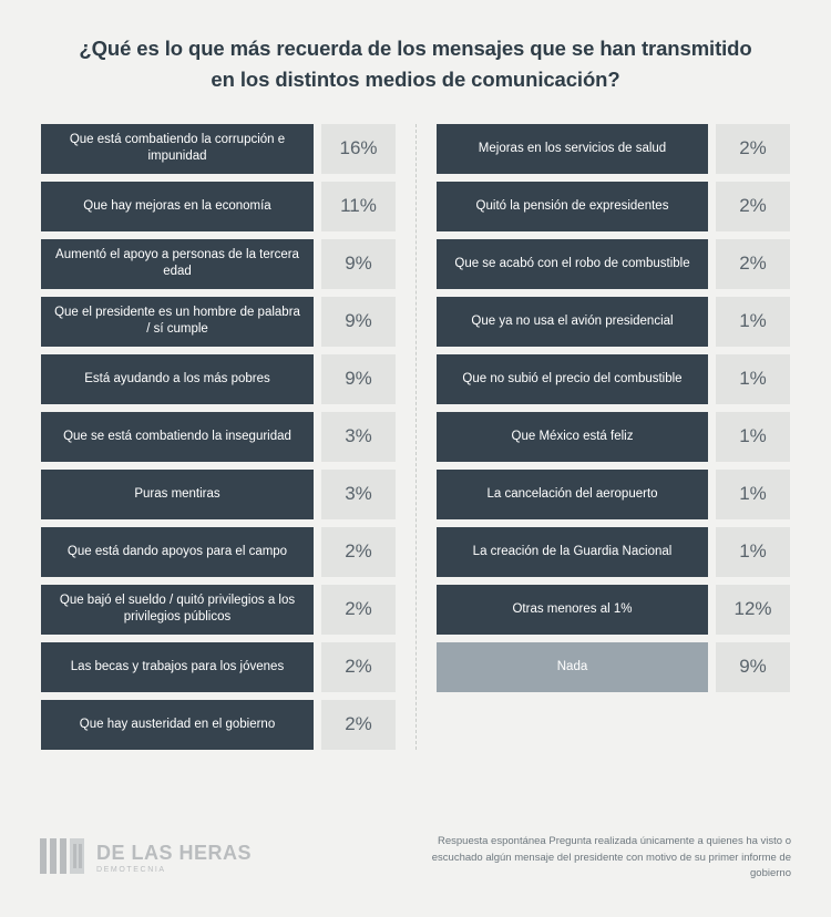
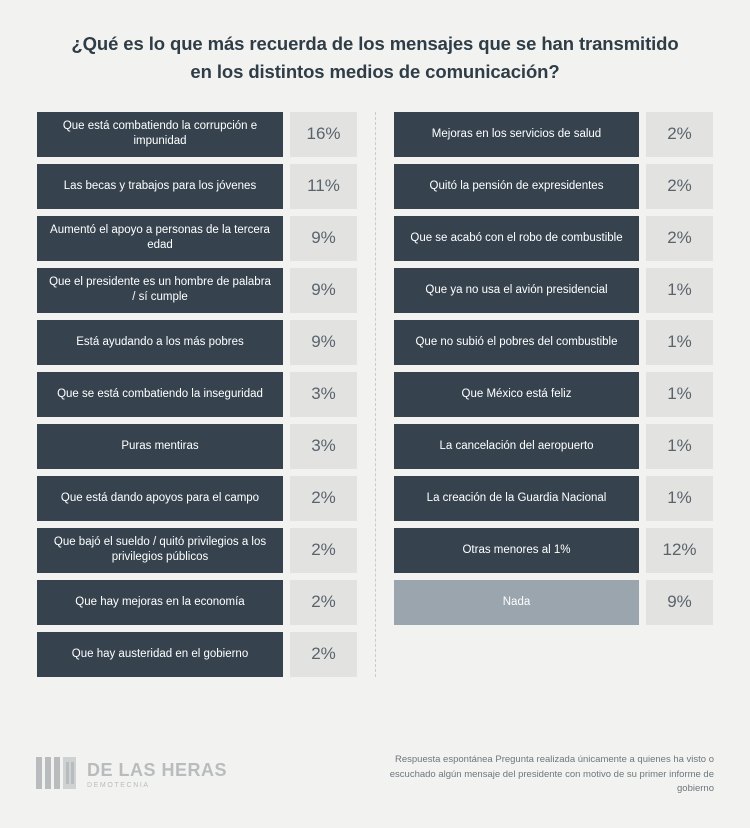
  ¿Qué es lo que más recuerda de los mensajes que se han transmitido en los distintos medios de comunicación?
  Que está combatiendo la corrupción e impunidad
  16%
- Que hay mejoras en la economía
+ Las becas y trabajos para los jóvenes
  11%
  Aumentó el apoyo a personas de la tercera edad
  9%
  Que el presidente es un hombre de palabra / sí cumple
  9%
  Está ayudando a los más pobres
  9%
  Que se está combatiendo la inseguridad
  3%
  Puras mentiras
  3%
  Que está dando apoyos para el campo
  2%
  Que bajó el sueldo / quitó privilegios a los privilegios públicos
  2%
- Las becas y trabajos para los jóvenes
+ Que hay mejoras en la economía
  2%
  Que hay austeridad en el gobierno
  2%
  Mejoras en los servicios de salud
  2%
  Quitó la pensión de expresidentes
  2%
  Que se acabó con el robo de combustible
  2%
  Que ya no usa el avión presidencial
  1%
- Que no subió el precio del combustible
+ Que no subió el pobres del combustible
  1%
  Que México está feliz
  1%
  La cancelación del aeropuerto
  1%
  La creación de la Guardia Nacional
  1%
  Otras menores al 1%
  12%
  Nada
  9%
  DE LAS HERAS
  Respuesta espontánea Pregunta realizada únicamente a quienes ha visto o escuchado algún mensaje del presidente con motivo de su primer informe de gobierno
